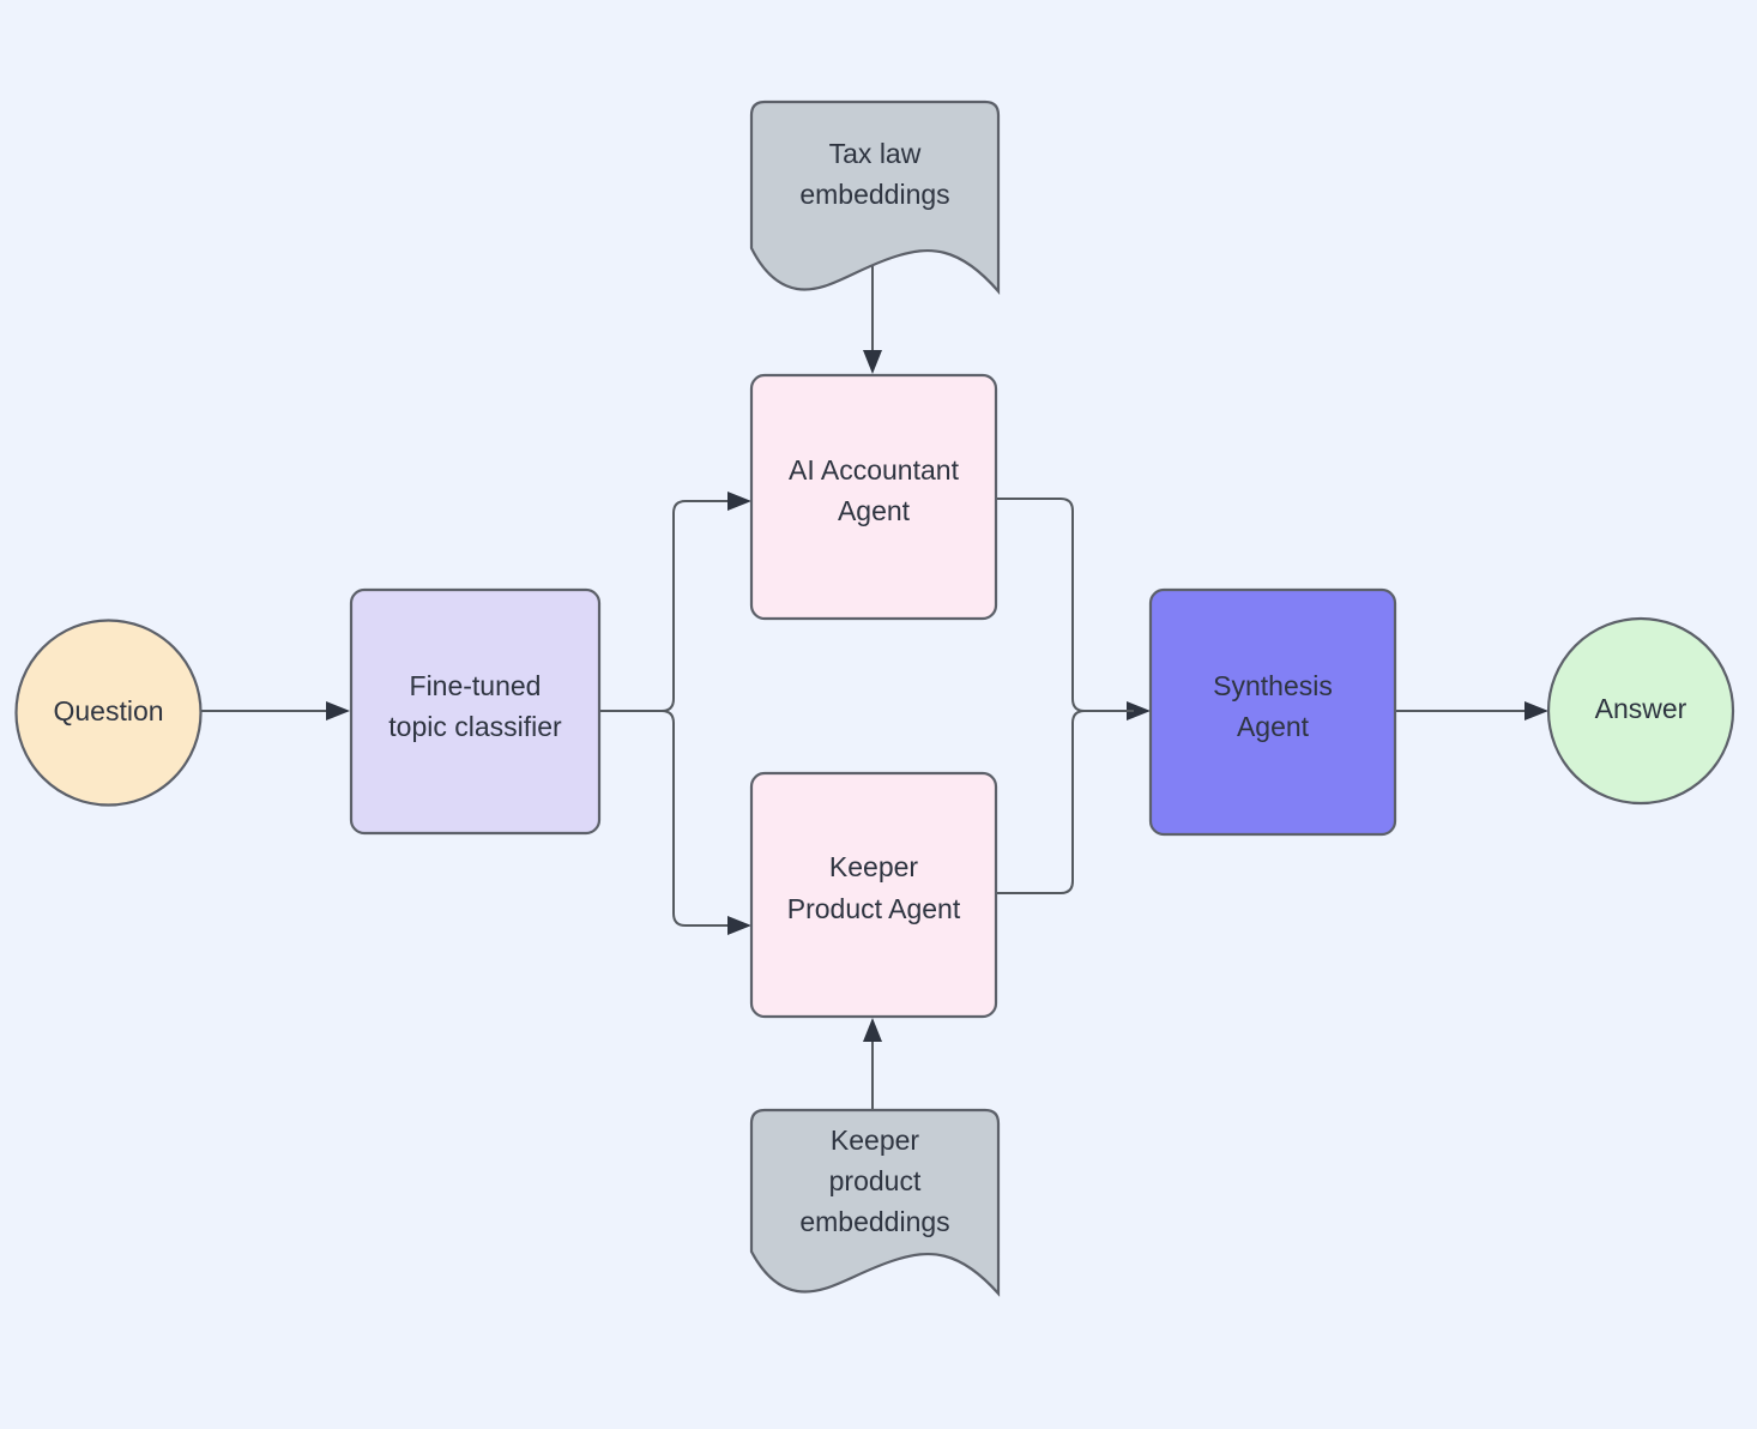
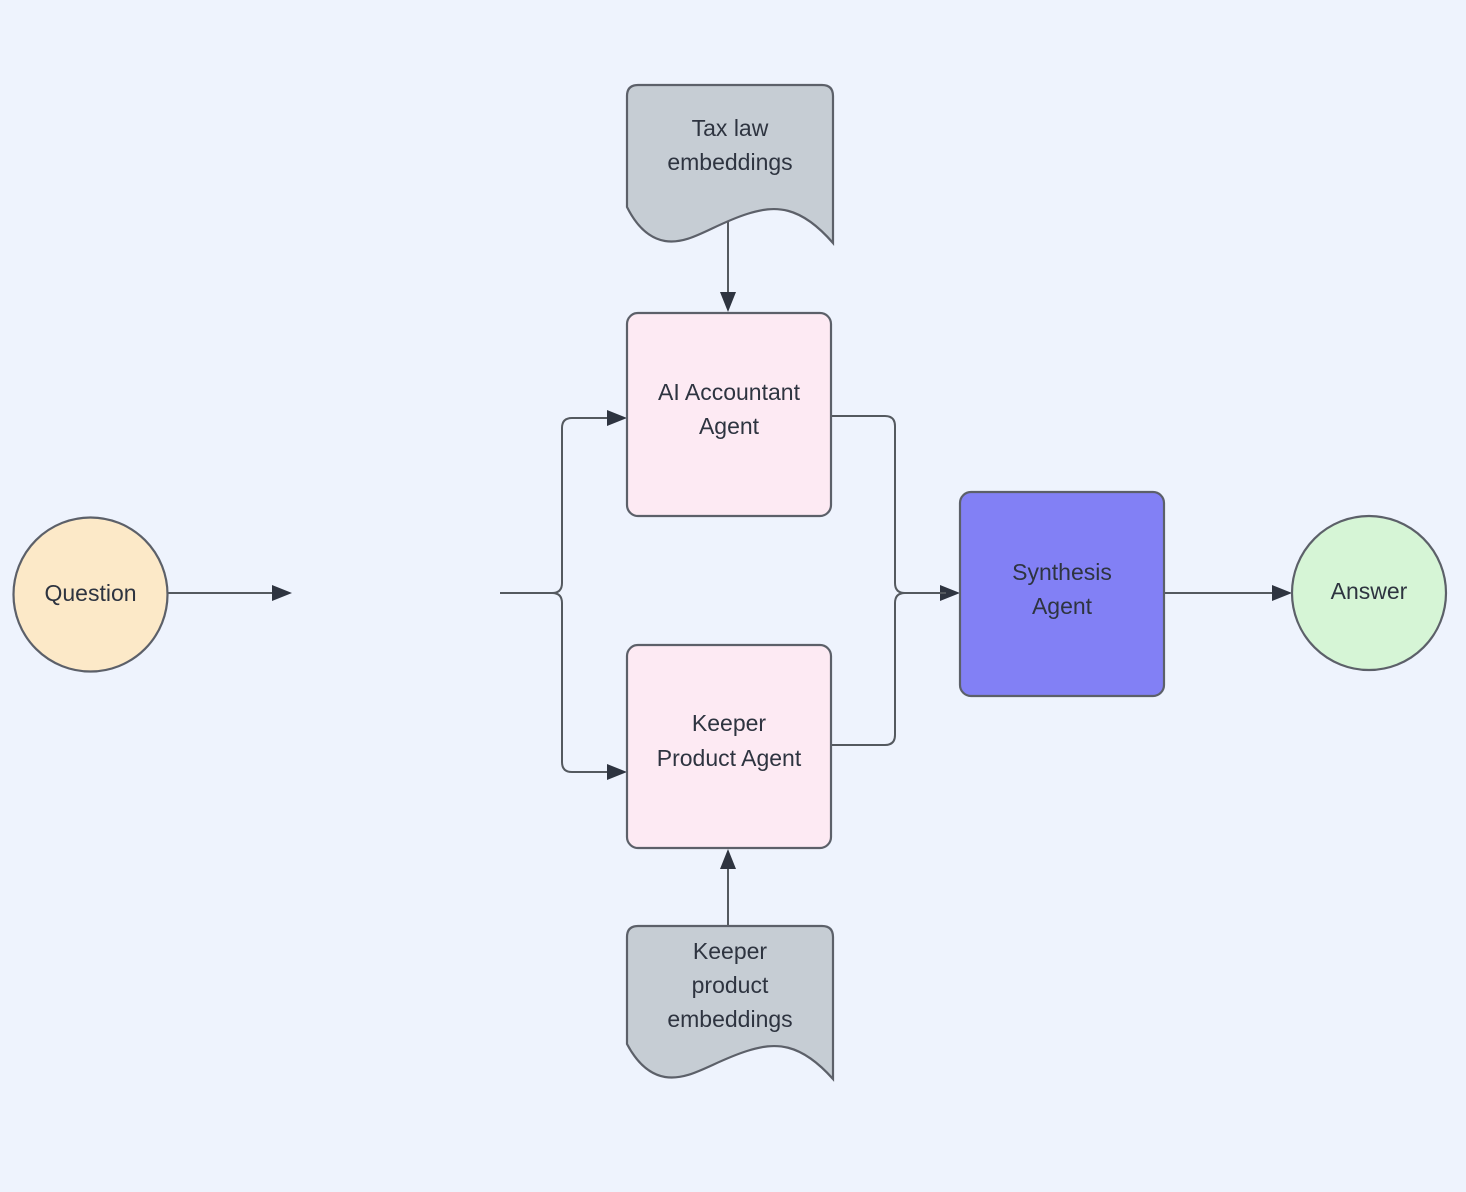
  Question
- Fine-tuned
- topic classifier
  Tax law
  embeddings
  AI Accountant
  Agent
  Keeper
  Product Agent
  Keeper
  product
  embeddings
  Synthesis
  Agent
  Answer
